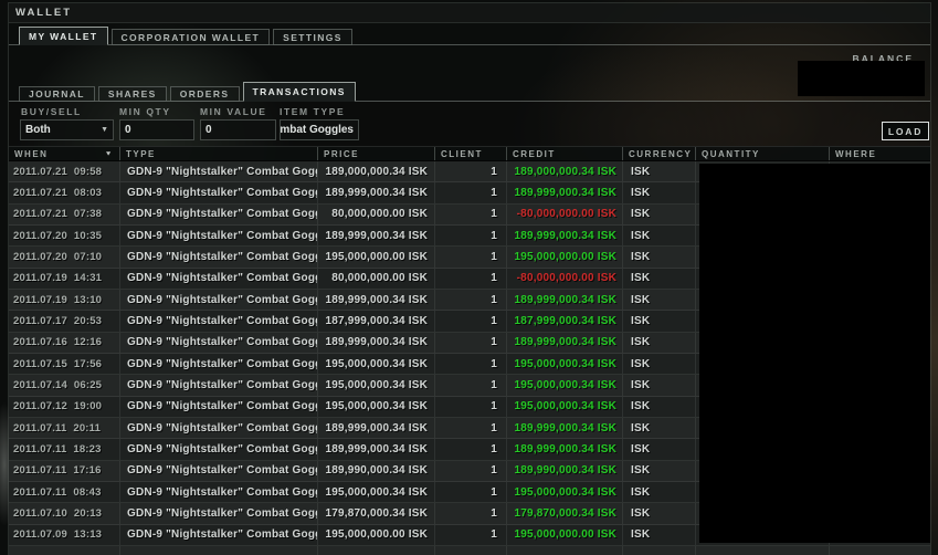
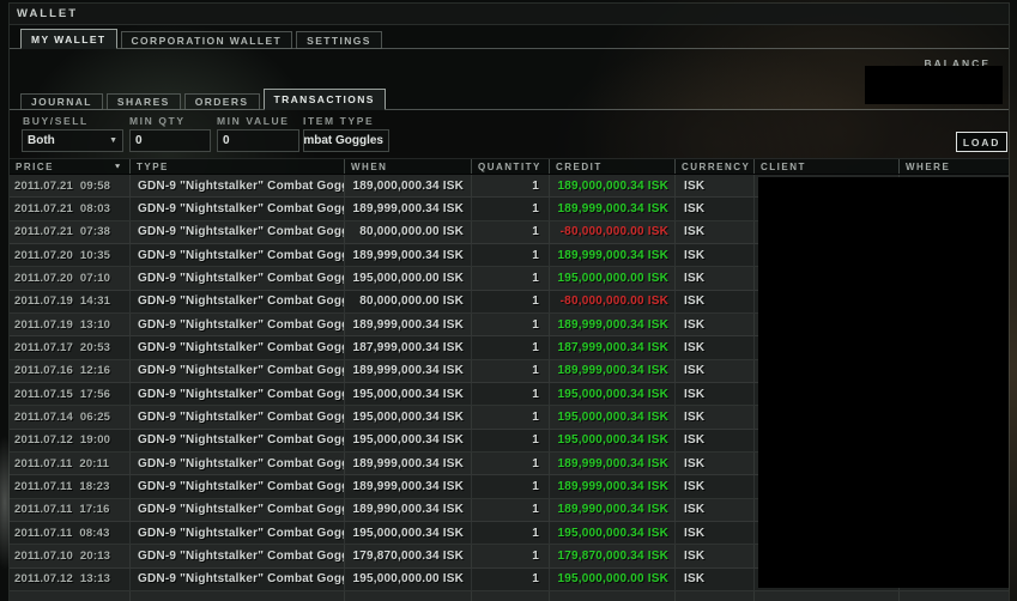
  WALLET
  MY WALLET
  CORPORATION WALLET
  SETTINGS
  BALANCE
  JOURNAL
  SHARES
  ORDERS
  TRANSACTIONS
  BUY/SELL
  MIN QTY
  MIN VALUE
  ITEM TYPE
  Both
  0
  0
  mbat Goggles
  LOAD
- WHEN
+ PRICE
  TYPE
- PRICE
+ WHEN
- CLIENT
+ QUANTITY
  CREDIT
  CURRENCY
- QUANTITY
+ CLIENT
  WHERE
  2011.07.21 09:58
  GDN-9 "Nightstalker" Combat Gog
  189,000,000.34 ISK
  1
  189,000,000.34 ISK
  ISK
  2011.07.21 08:03
  GDN-9 "Nightstalker" Combat Gog
  189,999,000.34 ISK
  1
  189,999,000.34 ISK
  ISK
  2011.07.21 07:38
  GDN-9 "Nightstalker" Combat Gog
  80,000,000.00 ISK
  1
  -80,000,000.00 ISK
  ISK
  2011.07.20 10:35
  GDN-9 "Nightstalker" Combat Gog
  189,999,000.34 ISK
  1
  189,999,000.34 ISK
  ISK
  2011.07.20 07:10
  GDN-9 "Nightstalker" Combat Gog
  195,000,000.00 ISK
  1
  195,000,000.00 ISK
  ISK
  2011.07.19 14:31
  GDN-9 "Nightstalker" Combat Gog
  80,000,000.00 ISK
  1
  -80,000,000.00 ISK
  ISK
  2011.07.19 13:10
  GDN-9 "Nightstalker" Combat Gog
  189,999,000.34 ISK
  1
  189,999,000.34 ISK
  ISK
  2011.07.17 20:53
  GDN-9 "Nightstalker" Combat Gog
  187,999,000.34 ISK
  1
  187,999,000.34 ISK
  ISK
  2011.07.16 12:16
  GDN-9 "Nightstalker" Combat Gog
  189,999,000.34 ISK
  1
  189,999,000.34 ISK
  ISK
  2011.07.15 17:56
  GDN-9 "Nightstalker" Combat Gog
  195,000,000.34 ISK
  1
  195,000,000.34 ISK
  ISK
  2011.07.14 06:25
  GDN-9 "Nightstalker" Combat Gog
  195,000,000.34 ISK
  1
  195,000,000.34 ISK
  ISK
  2011.07.12 19:00
  GDN-9 "Nightstalker" Combat Gog
  195,000,000.34 ISK
  1
  195,000,000.34 ISK
  ISK
  2011.07.11 20:11
  GDN-9 "Nightstalker" Combat Gog
  189,999,000.34 ISK
  1
  189,999,000.34 ISK
  ISK
  2011.07.11 18:23
  GDN-9 "Nightstalker" Combat Gog
  189,999,000.34 ISK
  1
  189,999,000.34 ISK
  ISK
  2011.07.11 17:16
  GDN-9 "Nightstalker" Combat Gog
  189,990,000.34 ISK
  1
  189,990,000.34 ISK
  ISK
  2011.07.11 08:43
  GDN-9 "Nightstalker" Combat Gog
  195,000,000.34 ISK
  1
  195,000,000.34 ISK
  ISK
  2011.07.10 20:13
  GDN-9 "Nightstalker" Combat Gog
  179,870,000.34 ISK
  1
  179,870,000.34 ISK
  ISK
- 2011.07.09 13:13
+ 2011.07.12 13:13
  GDN-9 "Nightstalker" Combat Gog
  195,000,000.00 ISK
  1
  195,000,000.00 ISK
  ISK
